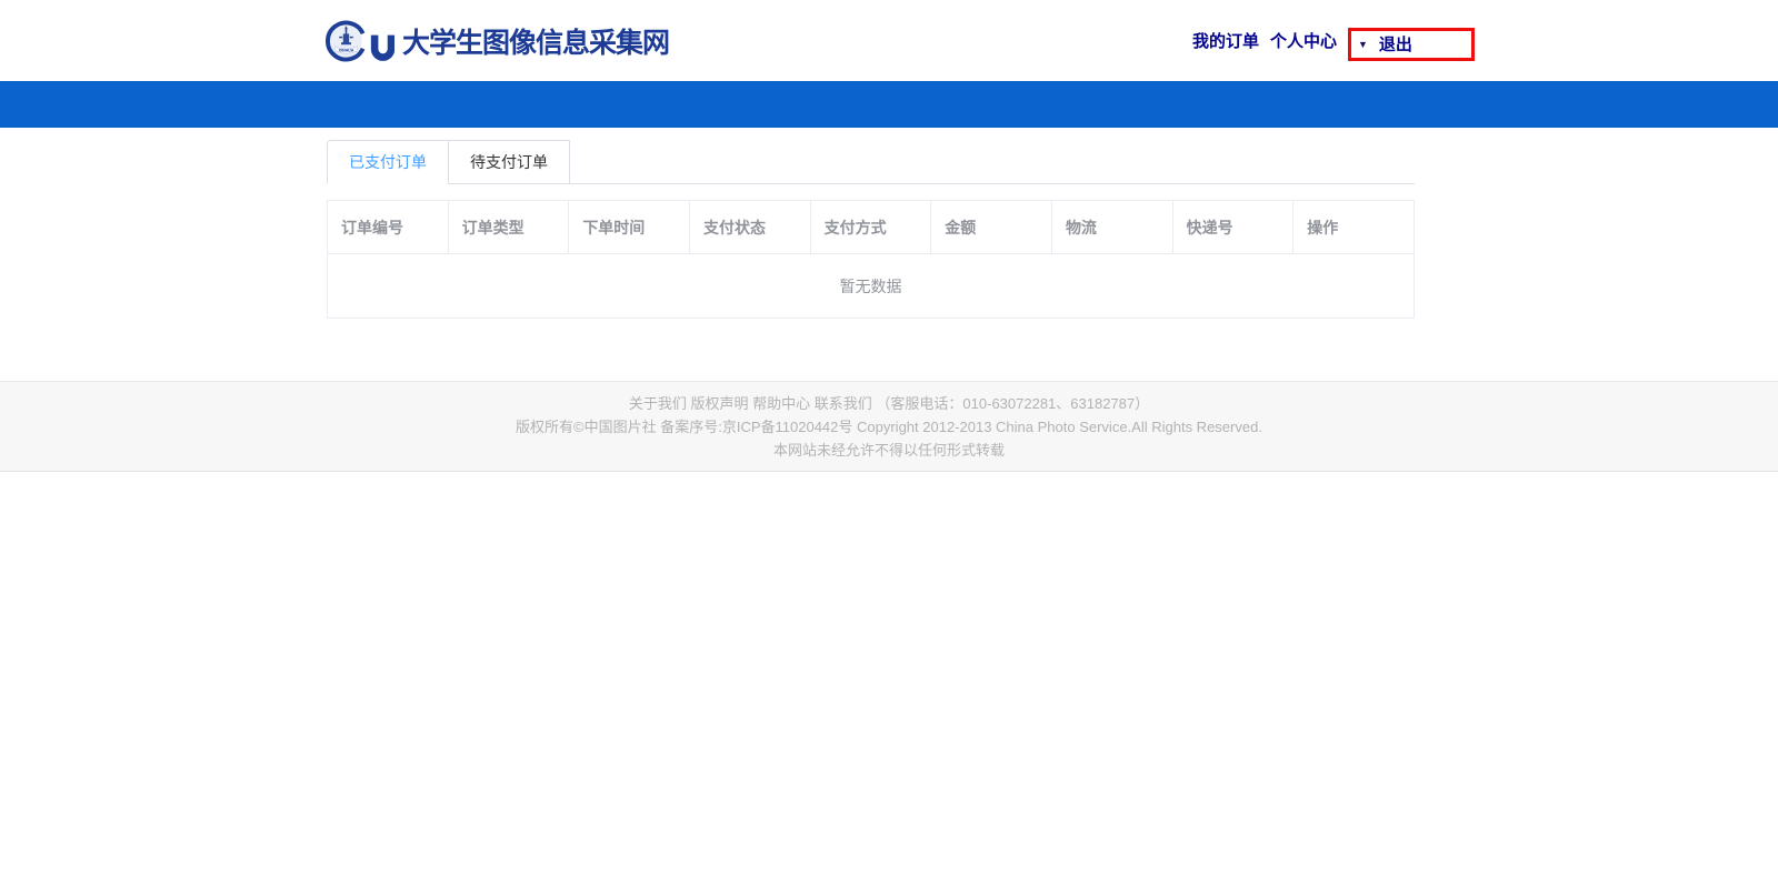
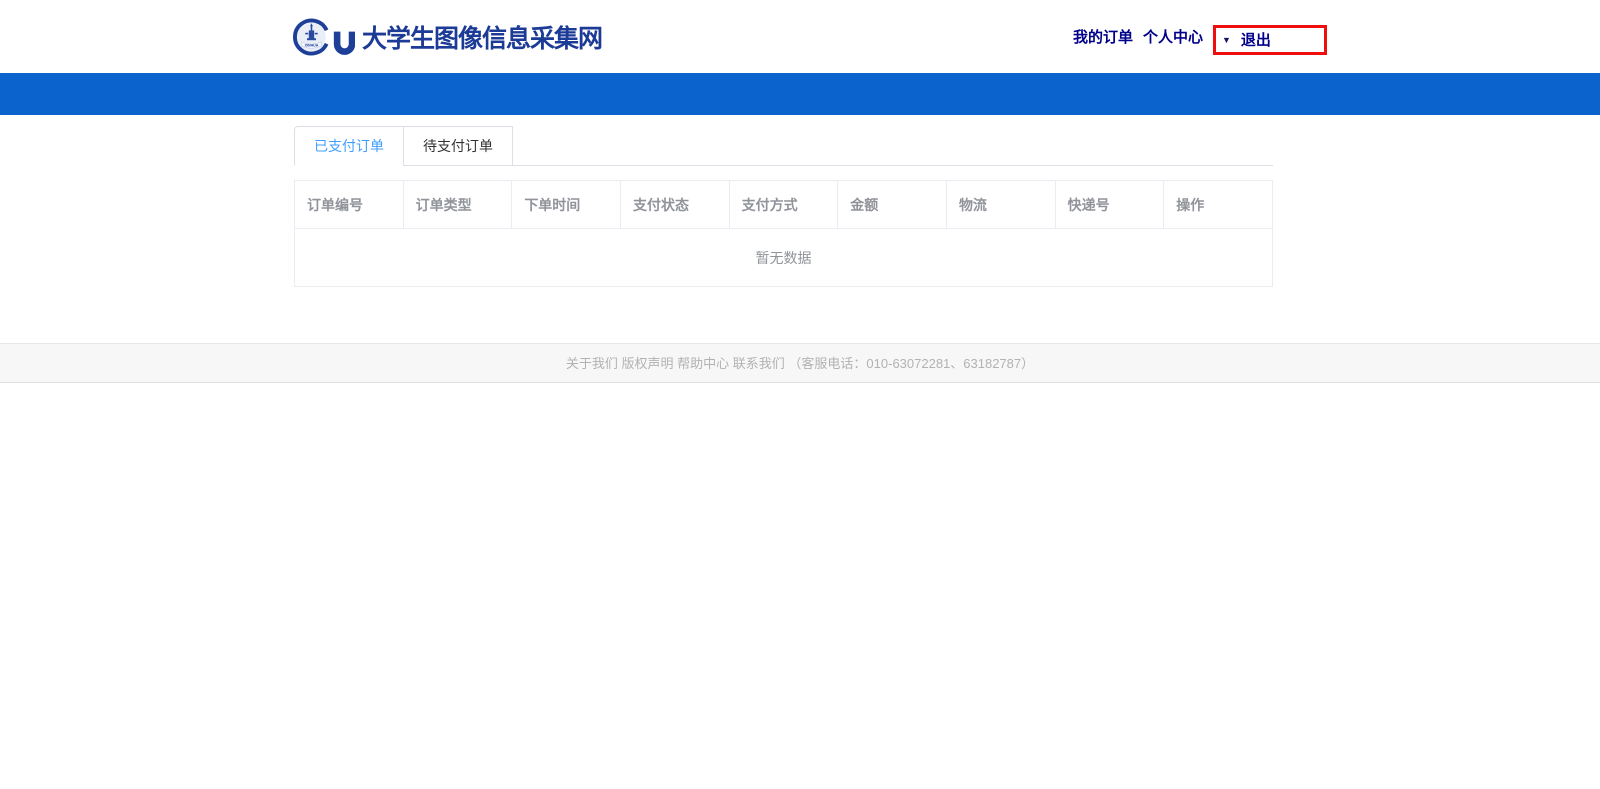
  大学生图像信息采集网
  我的订单
  个人中心
  ▼
  退出
  已支付订单
  待支付订单
  订单编号	订单类型	下单时间	支付状态	支付方式	金额	物流	快递号	操作
  暂无数据
  关于我们 版权声明 帮助中心 联系我们 （客服电话：010-63072281、63182787）
- 版权所有©中国图片社 备案序号:京ICP备11020442号 Copyright 2012-2013 China Photo Service.All Rights Reserved.
- 本网站未经允许不得以任何形式转载
